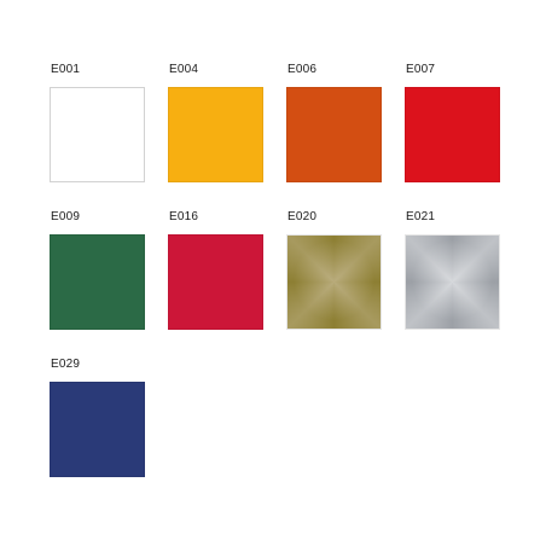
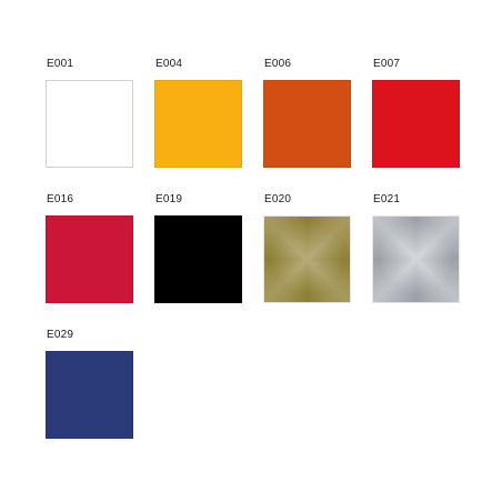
  E001
  E004
  E006
  E007
- E009
  E016
+ E019
  E020
  E021
  E029
